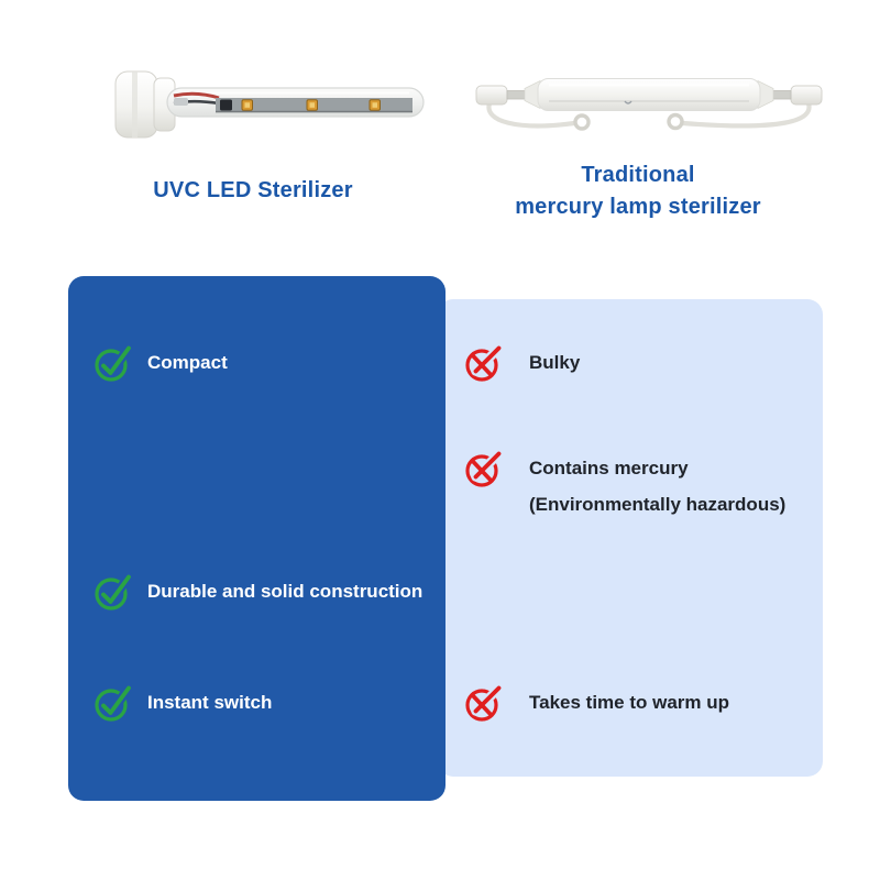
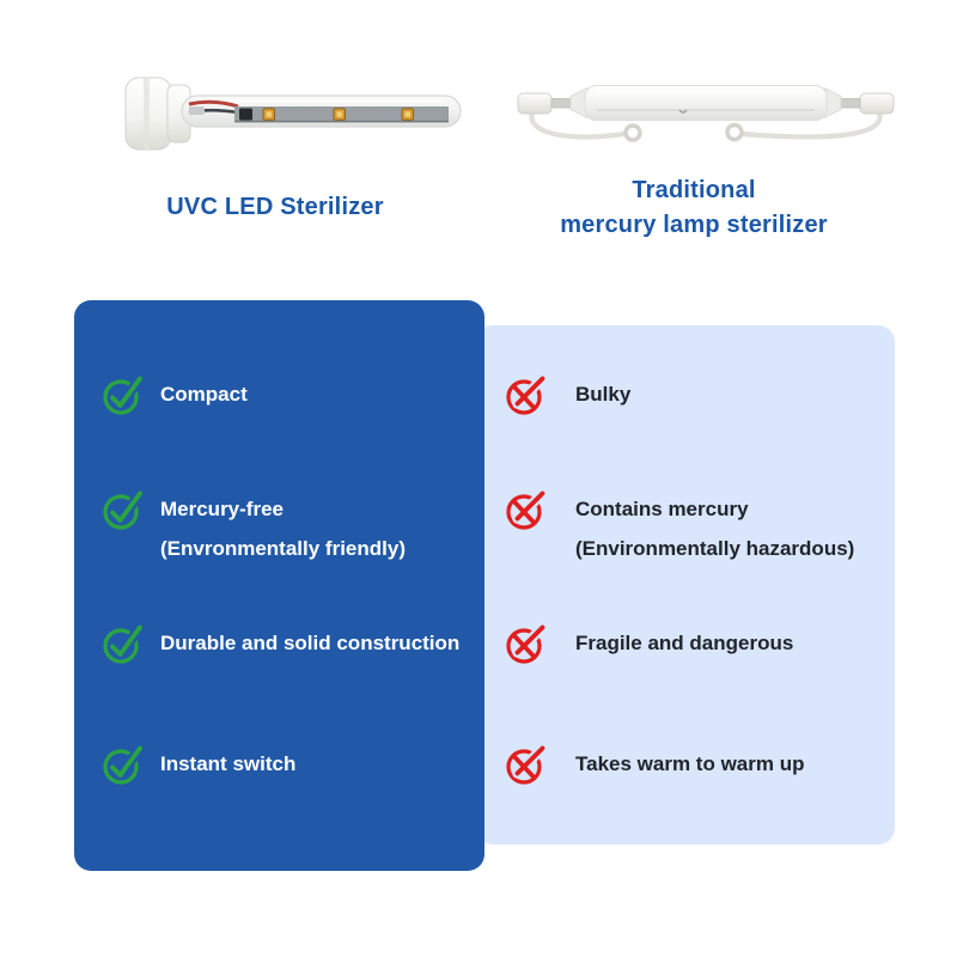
  UVC LED Sterilizer
  Traditional
  mercury lamp sterilizer
  Compact
+ Mercury-free
+ (Envronmentally friendly)
  Durable and solid construction
  Instant switch
  Bulky
  Contains mercury
  (Environmentally hazardous)
+ Fragile and dangerous
- Takes time to warm up
+ Takes warm to warm up
